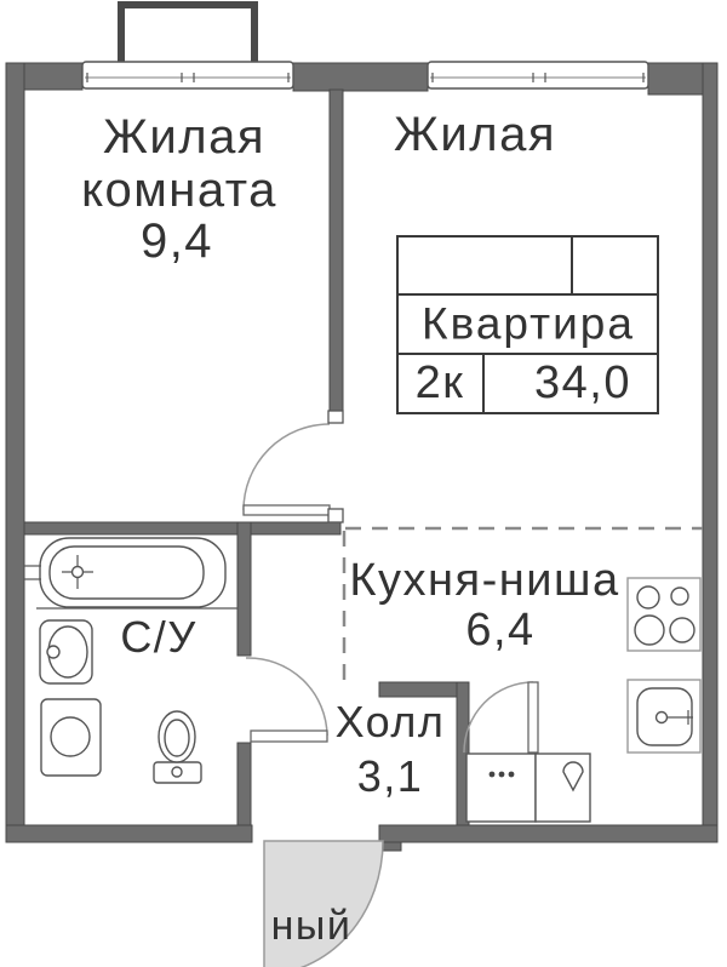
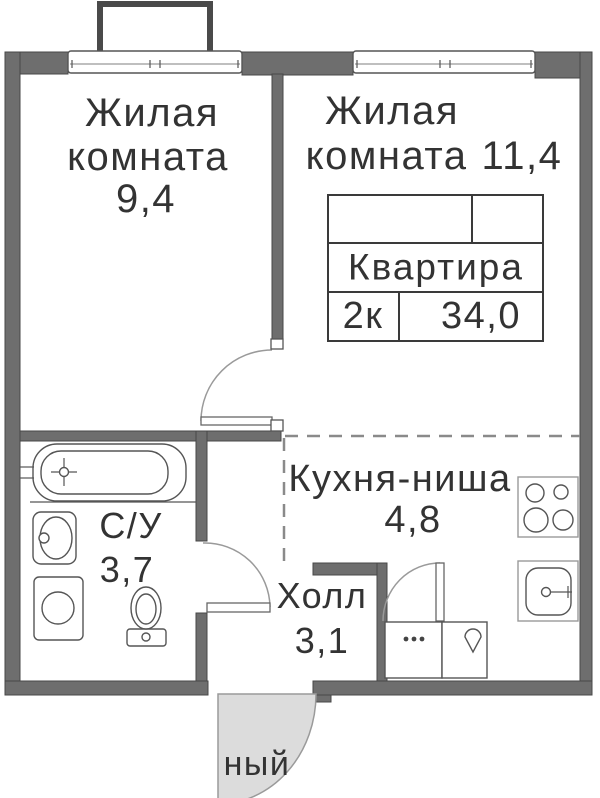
  Жилая
  комната
  9,4
  Жилая
+ комната 11,4
  Квартира
  2к
  34,0
  Кухня-ниша
- 6,4
+ 4,8
  Холл
  3,1
  С/У
+ 3,7
  ный
